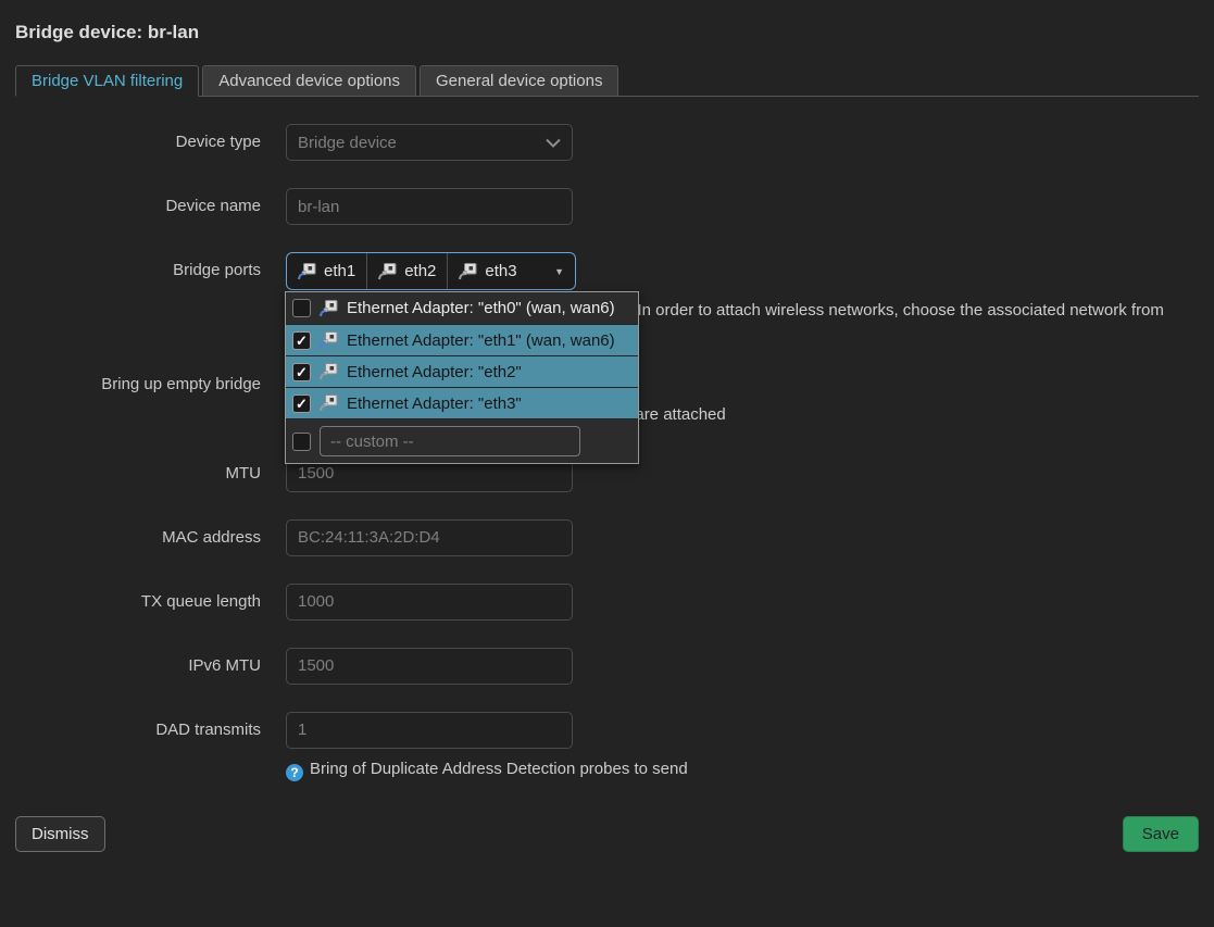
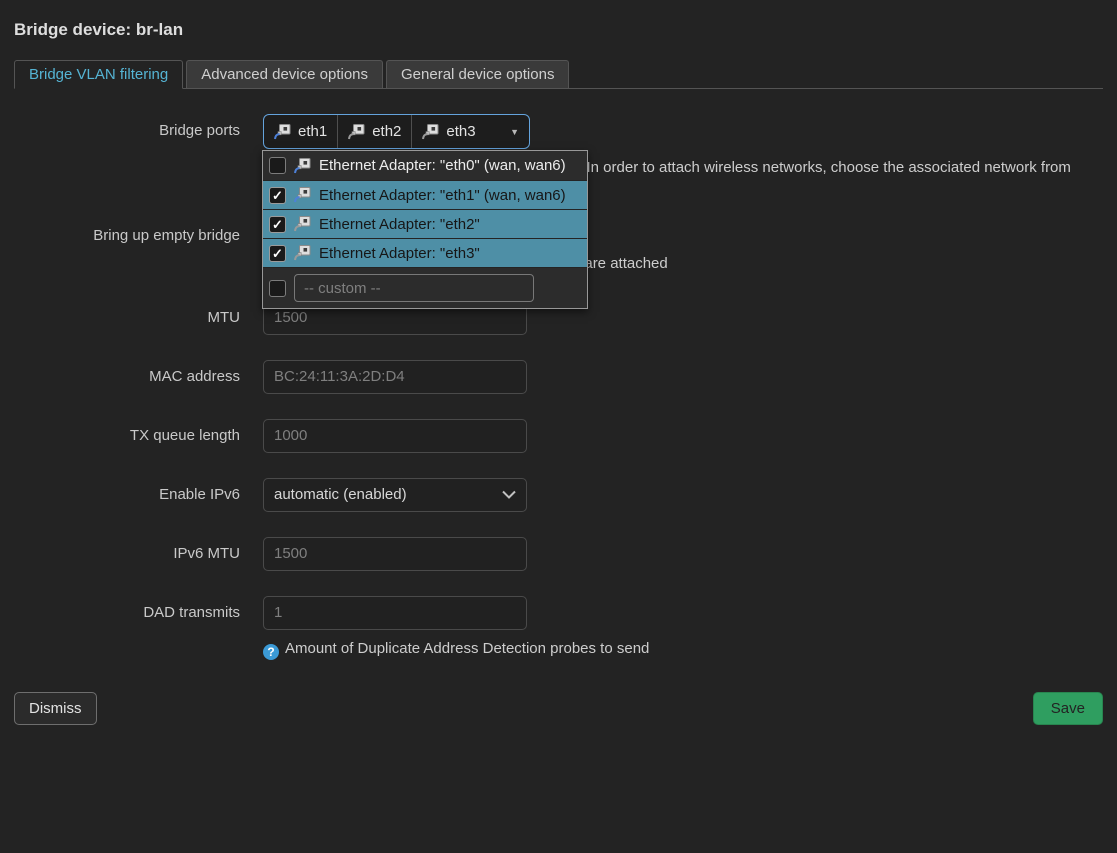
  Bridge device: br-lan
  Bridge VLAN filtering
  Advanced device options
  General device options
- Device type
- Bridge device
- Device name
- br-lan
  Bridge ports
  eth1
  eth2
  eth3
  ▼
  Ethernet Adapter: "eth0" (wan, wan6)
  ✓
  Ethernet Adapter: "eth1" (wan, wan6)
  ✓
  Ethernet Adapter: "eth2"
  ✓
  Ethernet Adapter: "eth3"
  -- custom --
  Bring up empty bridge
  MTU
  1500
  MAC address
  BC:24:11:3A:2D:D4
  TX queue length
  1000
+ Enable IPv6
+ automatic (enabled)
  IPv6 MTU
  1500
  DAD transmits
  1
- ? Bring of Duplicate Address Detection probes to send
+ ? Amount of Duplicate Address Detection probes to send
  Dismiss
  Save
